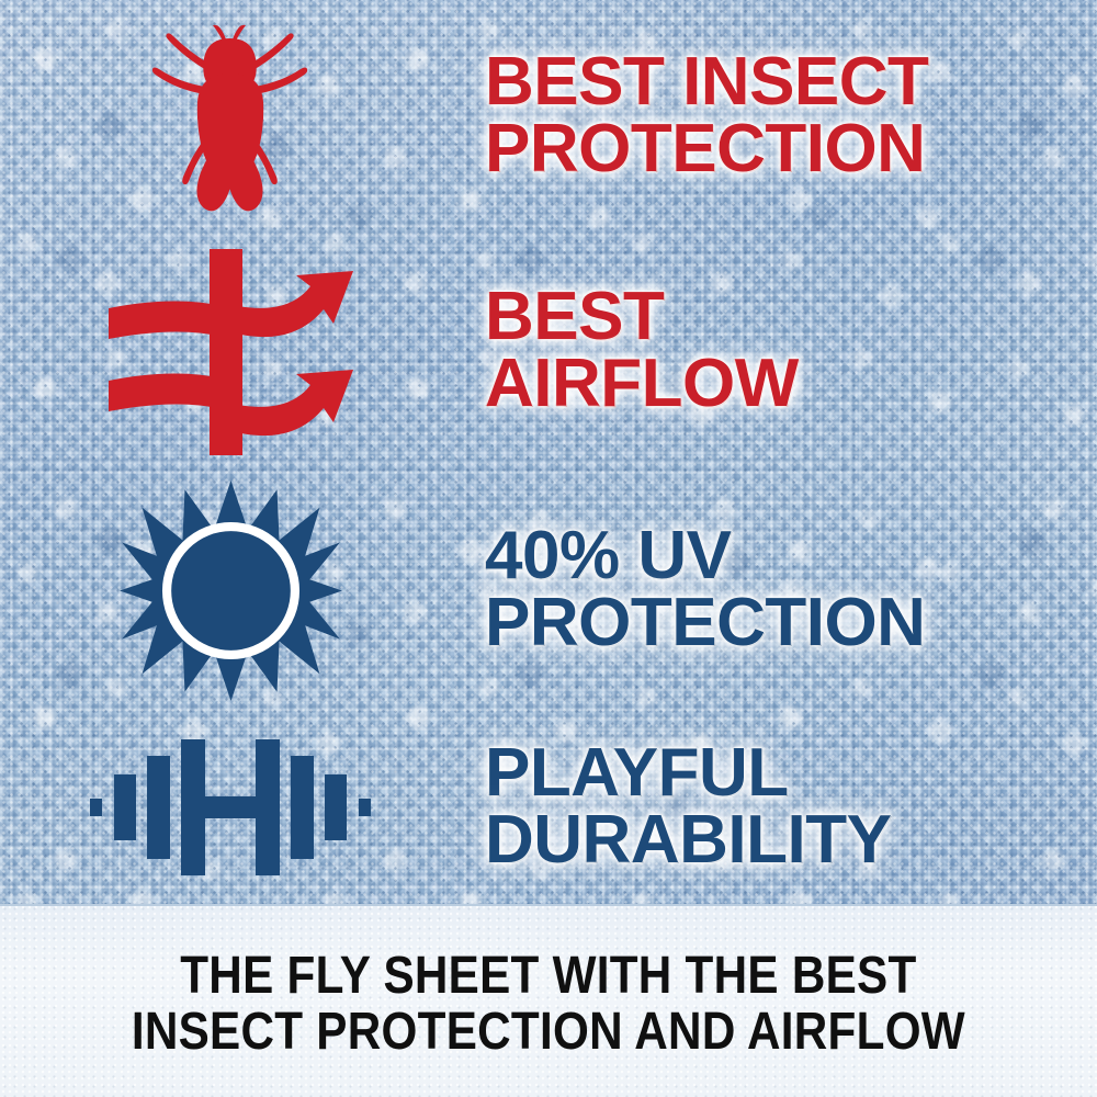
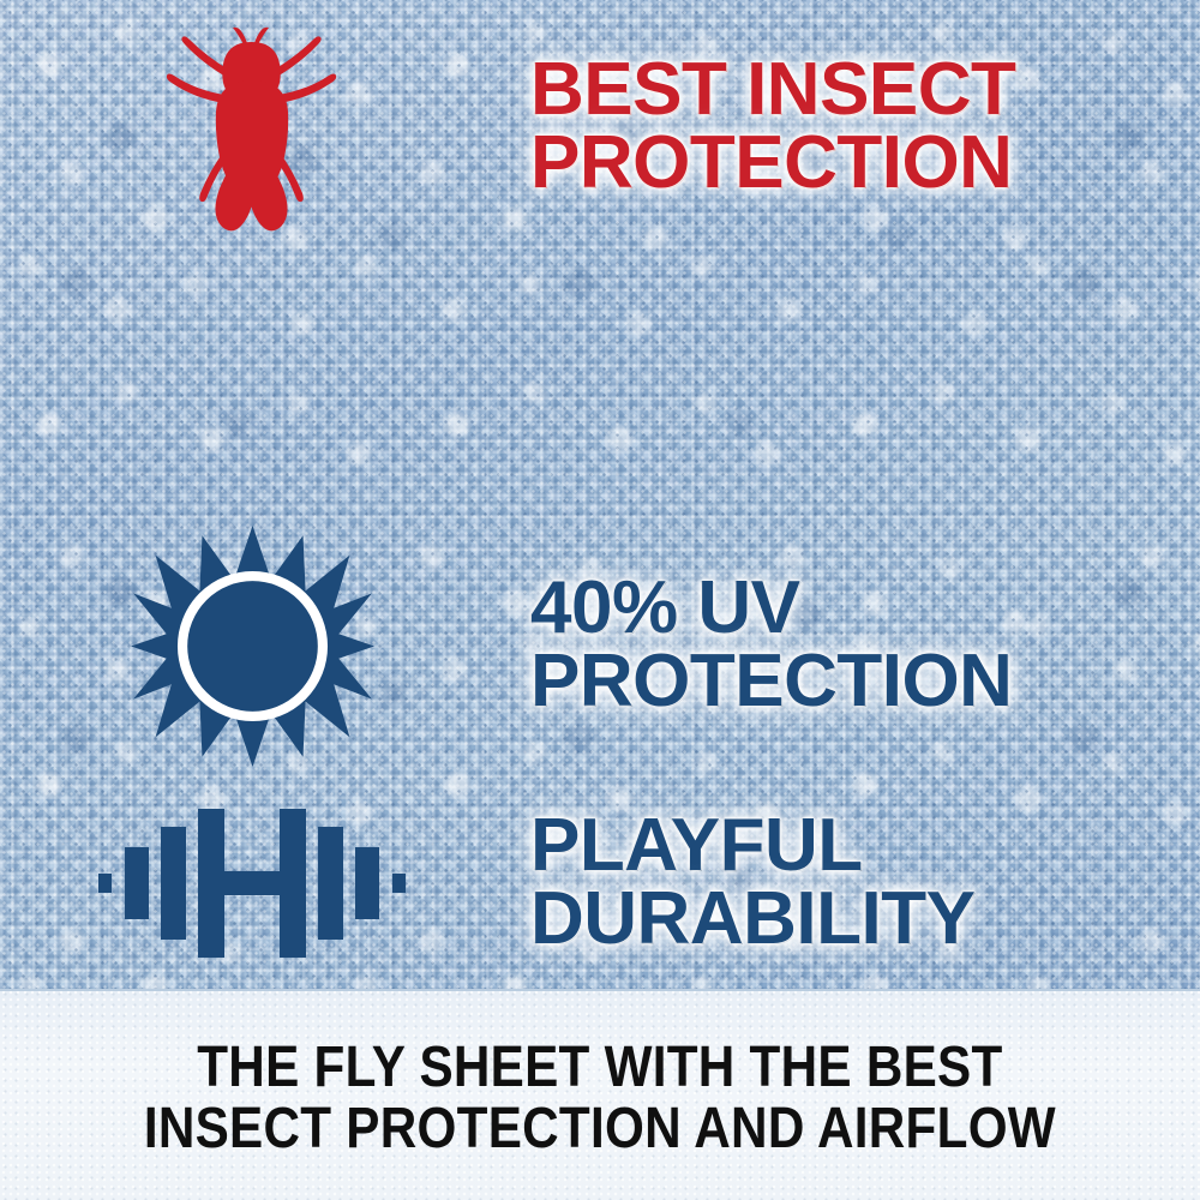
  BEST INSECT
  PROTECTION
- BEST
- AIRFLOW
  40% UV
  PROTECTION
  PLAYFUL
  DURABILITY
  THE FLY SHEET WITH THE BEST
  INSECT PROTECTION AND AIRFLOW
